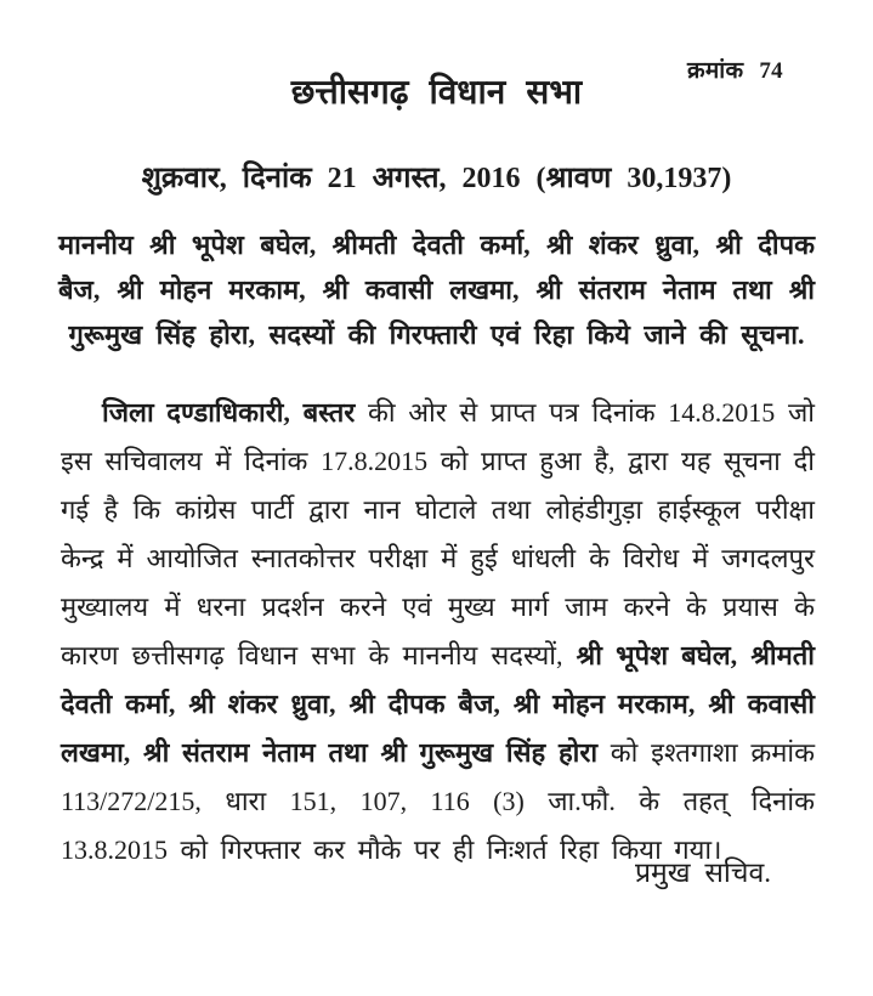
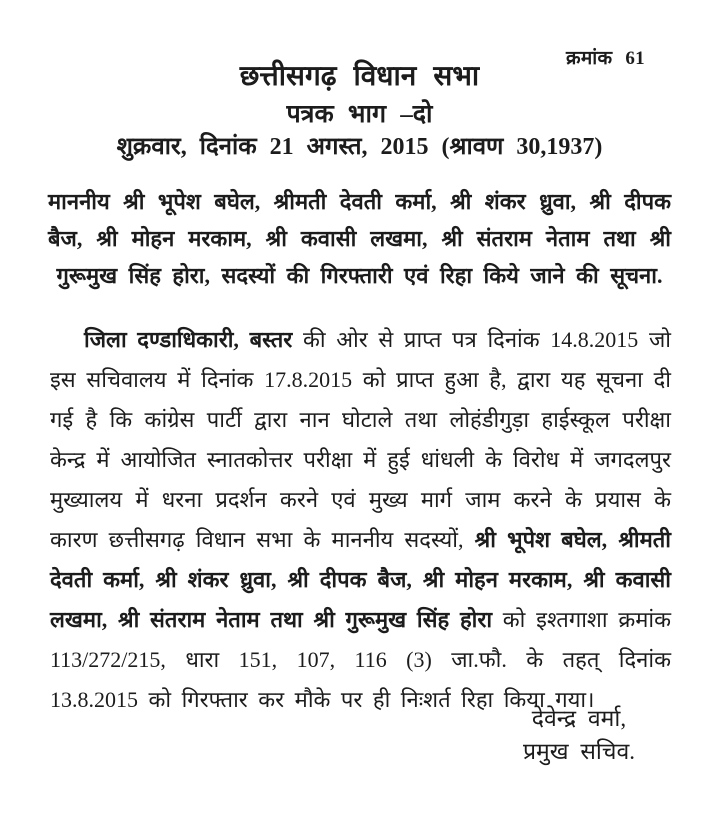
- क्रमांक 74
+ क्रमांक 61
  छत्तीसगढ़ विधान सभा
+ पत्रक भाग –दो
- शुक्रवार, दिनांक 21 अगस्त, 2016 (श्रावण 30,1937)
+ शुक्रवार, दिनांक 21 अगस्त, 2015 (श्रावण 30,1937)
  माननीय श्री भूपेश बघेल, श्रीमती देवती कर्मा, श्री शंकर ध्रुवा, श्री दीपक बैज, श्री मोहन मरकाम, श्री कवासी लखमा, श्री संतराम नेताम तथा श्री गुरूमुख सिंह होरा, सदस्यों की गिरफ्तारी एवं रिहा किये जाने की सूचना.
  जिला दण्डाधिकारी, बस्तर की ओर से प्राप्त पत्र दिनांक 14.8.2015 जो इस सचिवालय में दिनांक 17.8.2015 को प्राप्त हुआ है, द्वारा यह सूचना दी गई है कि कांग्रेस पार्टी द्वारा नान घोटाले तथा लोहंडीगुड़ा हाईस्कूल परीक्षा केन्द्र में आयोजित स्नातकोत्तर परीक्षा में हुई धांधली के विरोध में जगदलपुर मुख्यालय में धरना प्रदर्शन करने एवं मुख्य मार्ग जाम करने के प्रयास के कारण छत्तीसगढ़ विधान सभा के माननीय सदस्यों, श्री भूपेश बघेल, श्रीमती देवती कर्मा, श्री शंकर ध्रुवा, श्री दीपक बैज, श्री मोहन मरकाम, श्री कवासी लखमा, श्री संतराम नेताम तथा श्री गुरूमुख सिंह होरा को इश्तगाशा क्रमांक 113/272/215, धारा 151, 107, 116 (3) जा.फौ. के तहत् दिनांक 13.8.2015 को गिरफ्तार कर मौके पर ही निःशर्त रिहा किया गया।
+ देवेन्द्र वर्मा,
  प्रमुख सचिव.
